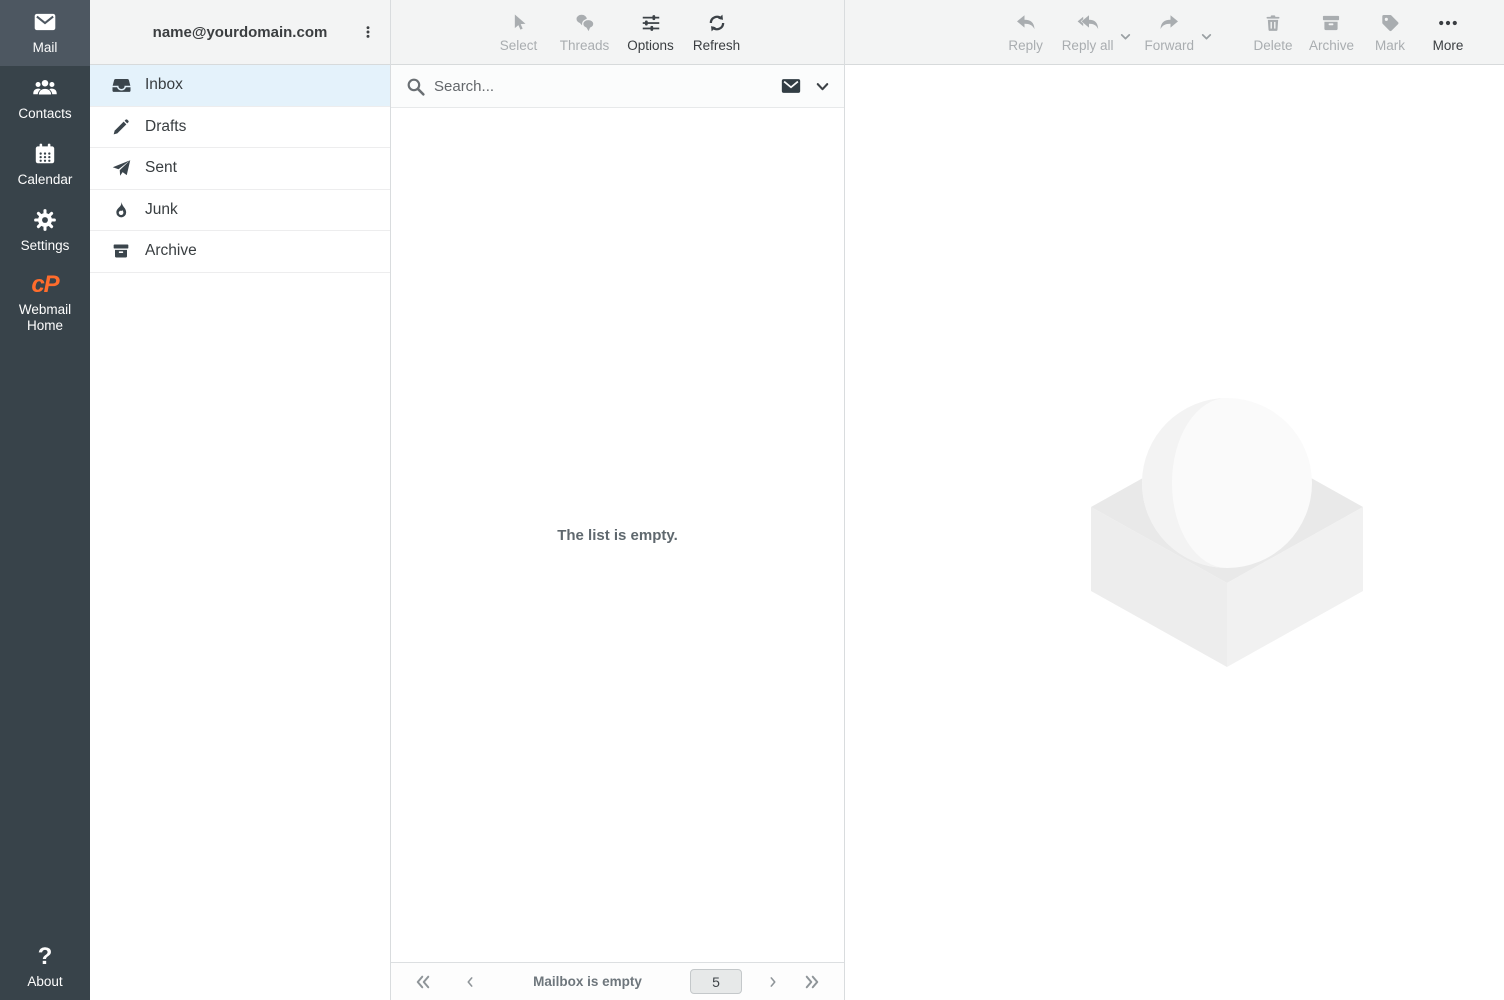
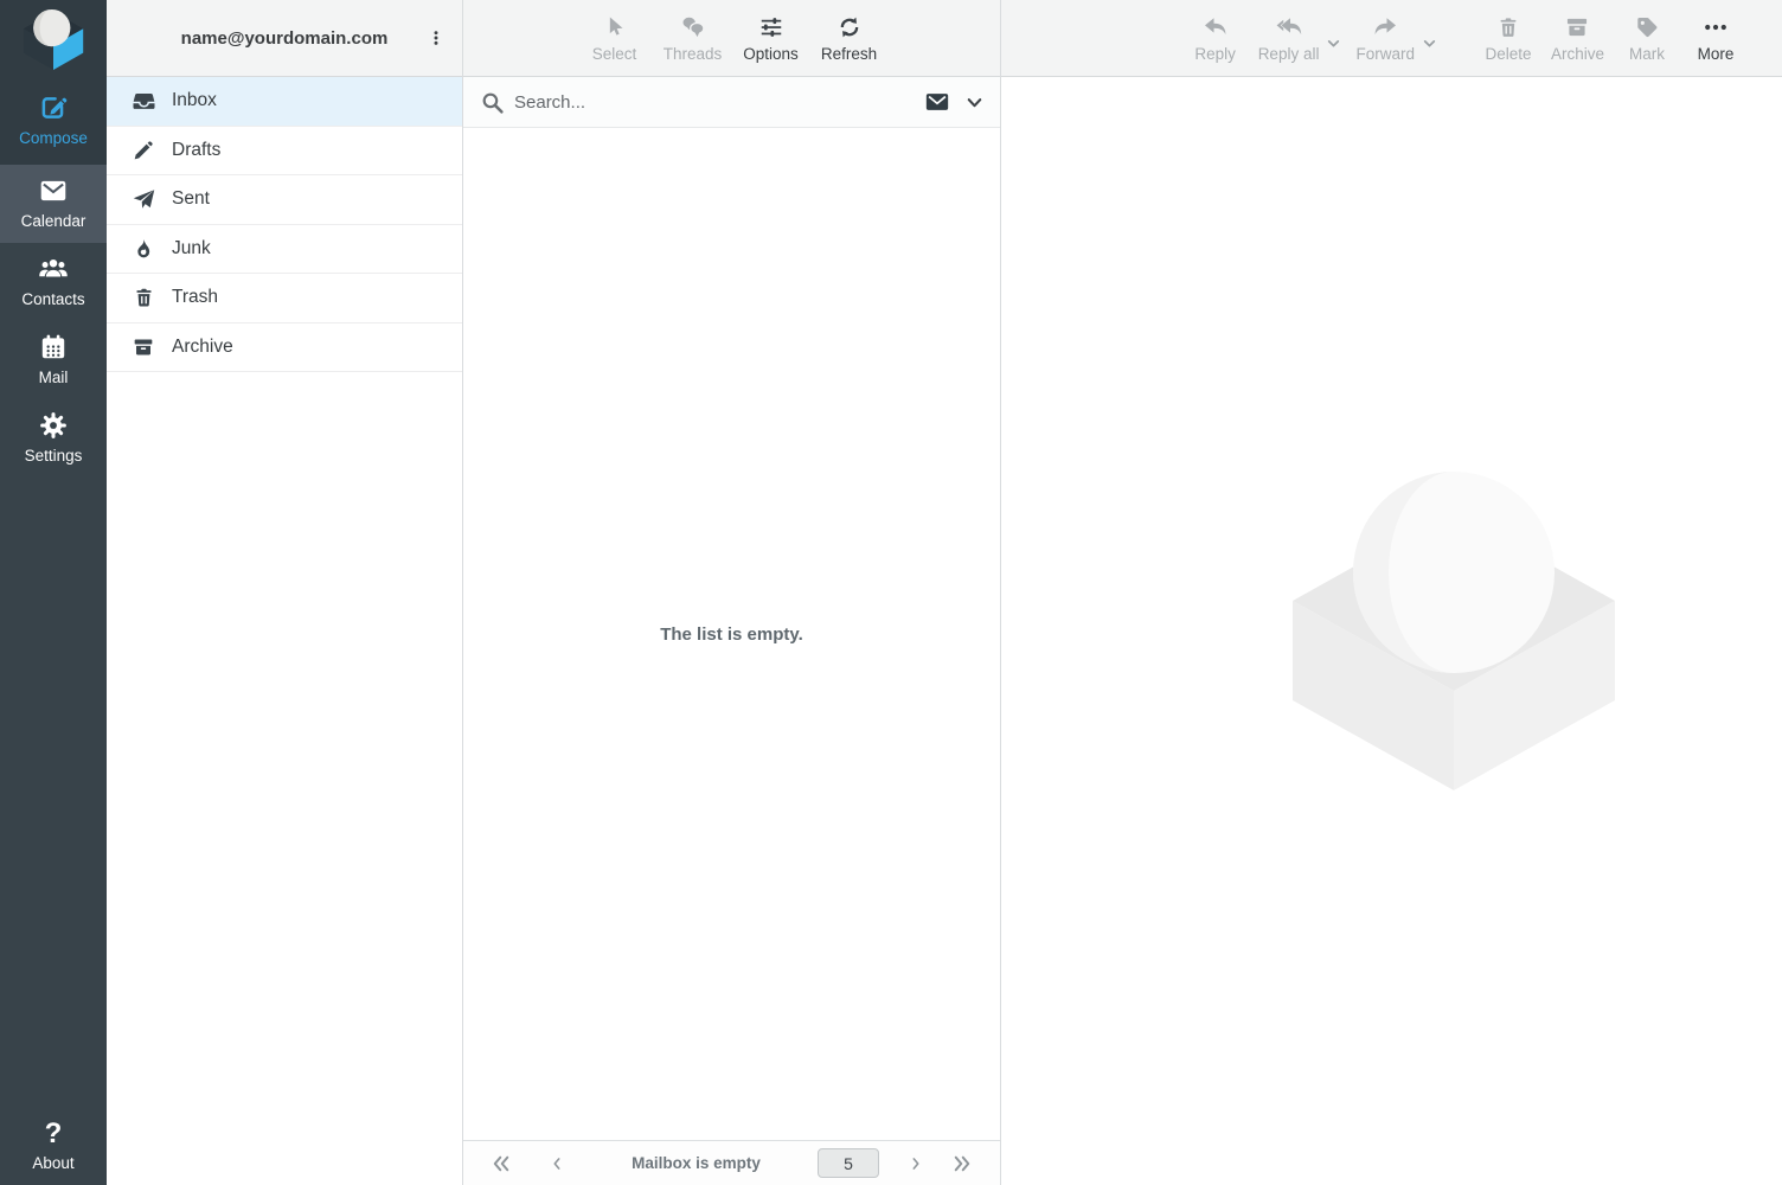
+ Compose
- Mail
+ Calendar
  Contacts
- Calendar
+ Mail
  Settings
- cP
- Webmail Home
  ?
  About
  name@yourdomain.com
  Inbox
  Drafts
  Sent
  Junk
+ Trash
  Archive
  Select
  Threads
  Options
  Refresh
  Search...
  The list is empty.
  Mailbox is empty
  5
  Reply
  Reply all
  Forward
  Delete
  Archive
  Mark
  More
